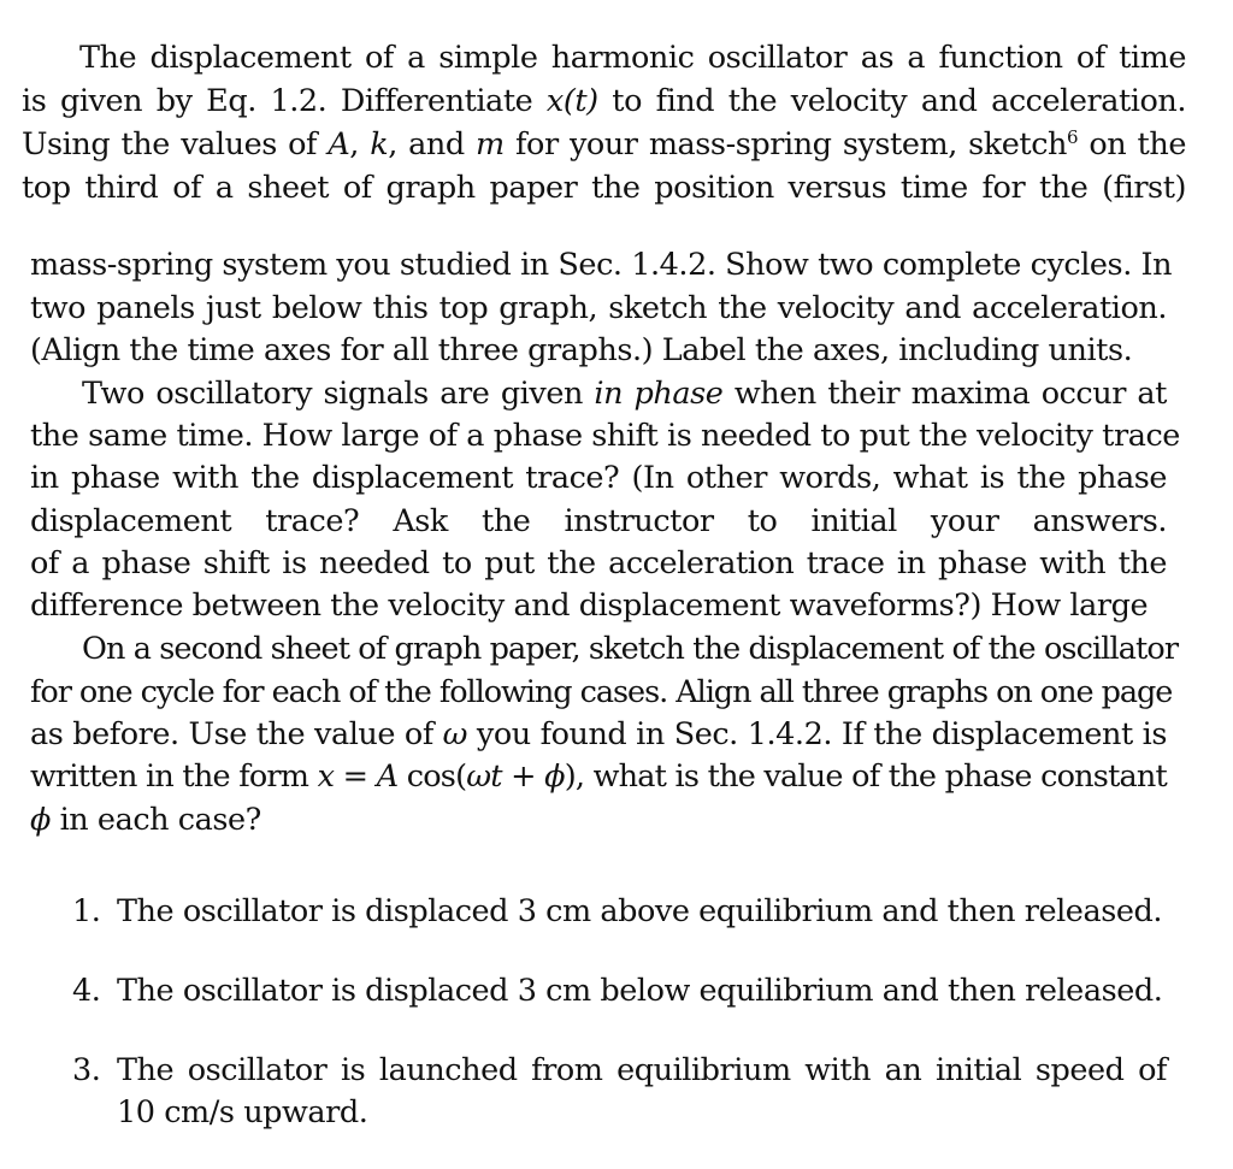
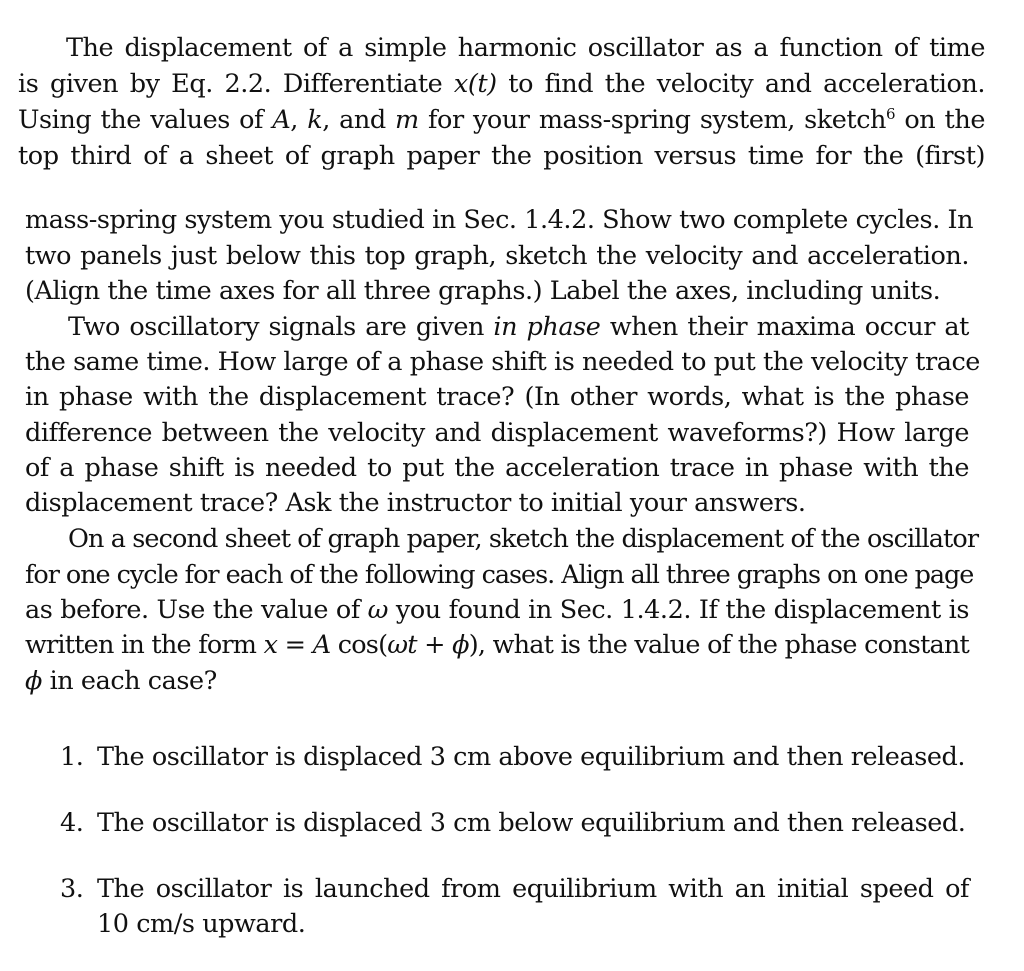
  The displacement of a simple harmonic oscillator as a function of time
- is given by Eq. 1.2. Differentiate x(t) to find the velocity and acceleration.
+ is given by Eq. 2.2. Differentiate x(t) to find the velocity and acceleration.
  Using the values of A, k, and m for your mass-spring system, sketch6 on the
  top third of a sheet of graph paper the position versus time for the (first)
  mass-spring system you studied in Sec. 1.4.2. Show two complete cycles. In
  two panels just below this top graph, sketch the velocity and acceleration.
  (Align the time axes for all three graphs.) Label the axes, including units.
  Two oscillatory signals are given in phase when their maxima occur at
  the same time. How large of a phase shift is needed to put the velocity trace
  in phase with the displacement trace? (In other words, what is the phase
- displacement trace? Ask the instructor to initial your answers.
+ difference between the velocity and displacement waveforms?) How large
  of a phase shift is needed to put the acceleration trace in phase with the
- difference between the velocity and displacement waveforms?) How large
+ displacement trace? Ask the instructor to initial your answers.
  On a second sheet of graph paper, sketch the displacement of the oscillator
  for one cycle for each of the following cases. Align all three graphs on one page
  as before. Use the value of ω you found in Sec. 1.4.2. If the displacement is
  written in the form x = A cos(ωt + ϕ), what is the value of the phase constant
  ϕ in each case?
  1.
  The oscillator is displaced 3 cm above equilibrium and then released.
  4.
  The oscillator is displaced 3 cm below equilibrium and then released.
  3.
  The oscillator is launched from equilibrium with an initial speed of
  10 cm/s upward.
